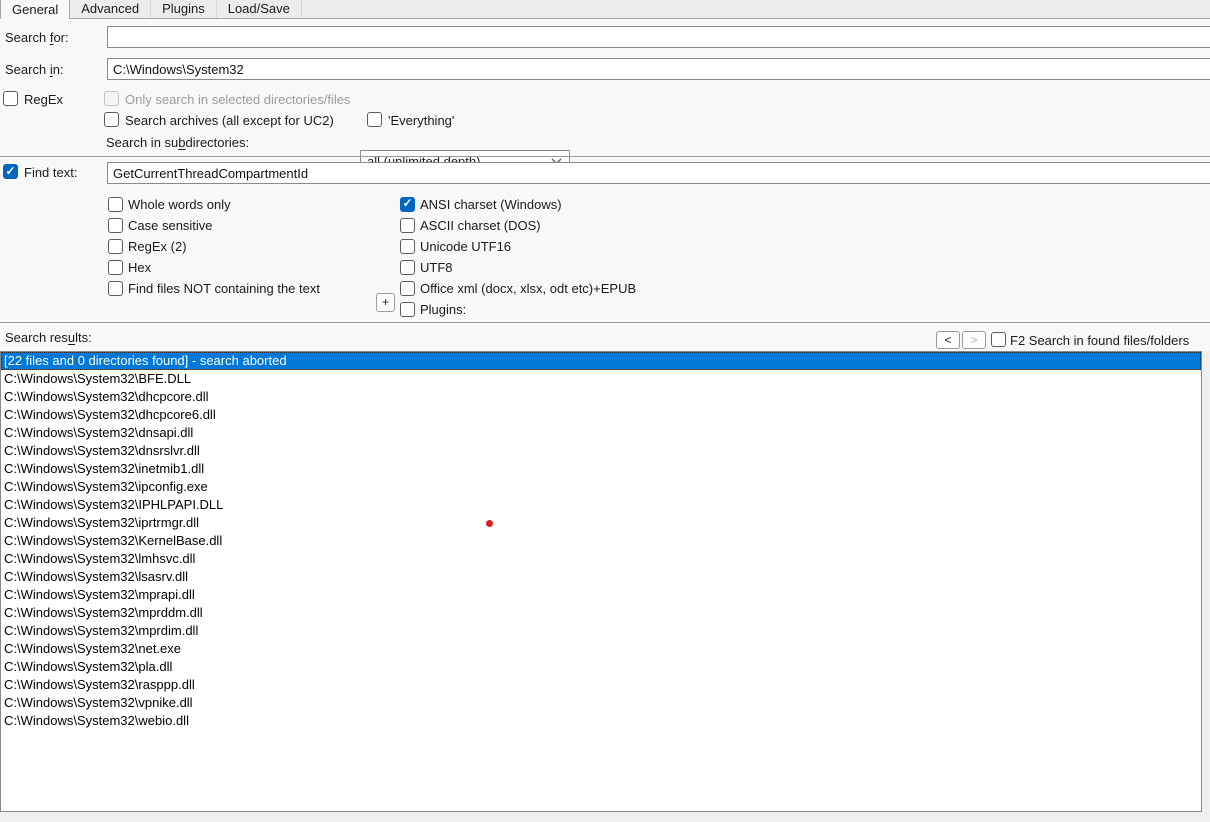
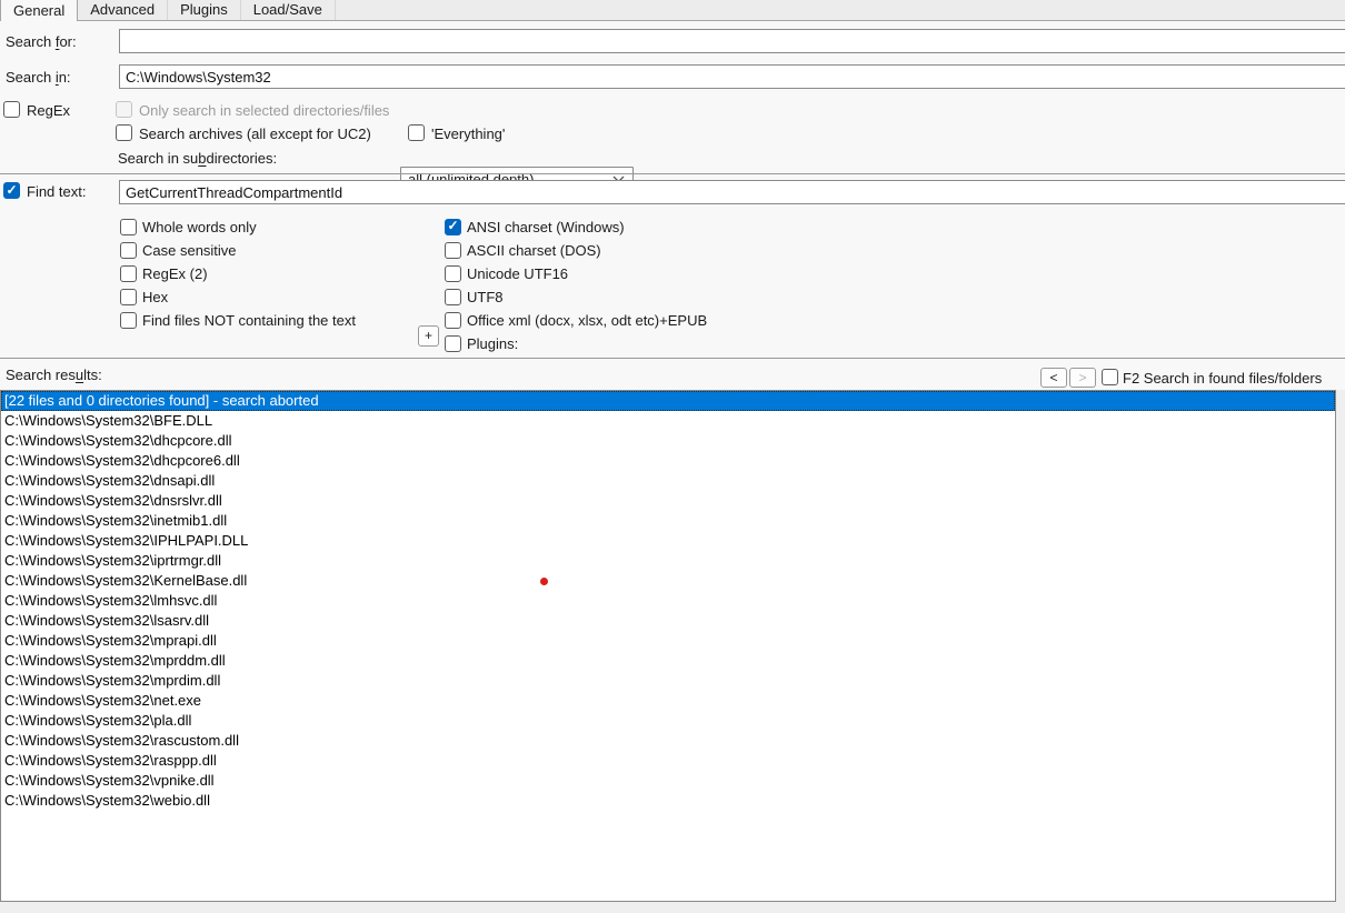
  General
  Advanced
  Plugins
  Load/Save
  Search for:
  Search in:
  C:\Windows\System32
  RegEx
  Only search in selected directories/files
  Search archives (all except for UC2)
  'Everything'
  Search in subdirectories:
  all (unlimited depth)
  Find text:
  GetCurrentThreadCompartmentId
  Whole words only
  Case sensitive
  RegEx (2)
  Hex
  Find files NOT containing the text
  ANSI charset (Windows)
  ASCII charset (DOS)
  Unicode UTF16
  UTF8
  Office xml (docx, xlsx, odt etc)+EPUB
  Plugins:
  +
  Search results:
  <
  >
  F2 Search in found files/folders
  [22 files and 0 directories found] - search aborted
  C:\Windows\System32\BFE.DLL
  C:\Windows\System32\dhcpcore.dll
  C:\Windows\System32\dhcpcore6.dll
  C:\Windows\System32\dnsapi.dll
  C:\Windows\System32\dnsrslvr.dll
  C:\Windows\System32\inetmib1.dll
- C:\Windows\System32\ipconfig.exe
  C:\Windows\System32\IPHLPAPI.DLL
  C:\Windows\System32\iprtrmgr.dll
  C:\Windows\System32\KernelBase.dll
  C:\Windows\System32\lmhsvc.dll
  C:\Windows\System32\lsasrv.dll
  C:\Windows\System32\mprapi.dll
  C:\Windows\System32\mprddm.dll
  C:\Windows\System32\mprdim.dll
  C:\Windows\System32\net.exe
  C:\Windows\System32\pla.dll
+ C:\Windows\System32\rascustom.dll
  C:\Windows\System32\rasppp.dll
  C:\Windows\System32\vpnike.dll
  C:\Windows\System32\webio.dll
